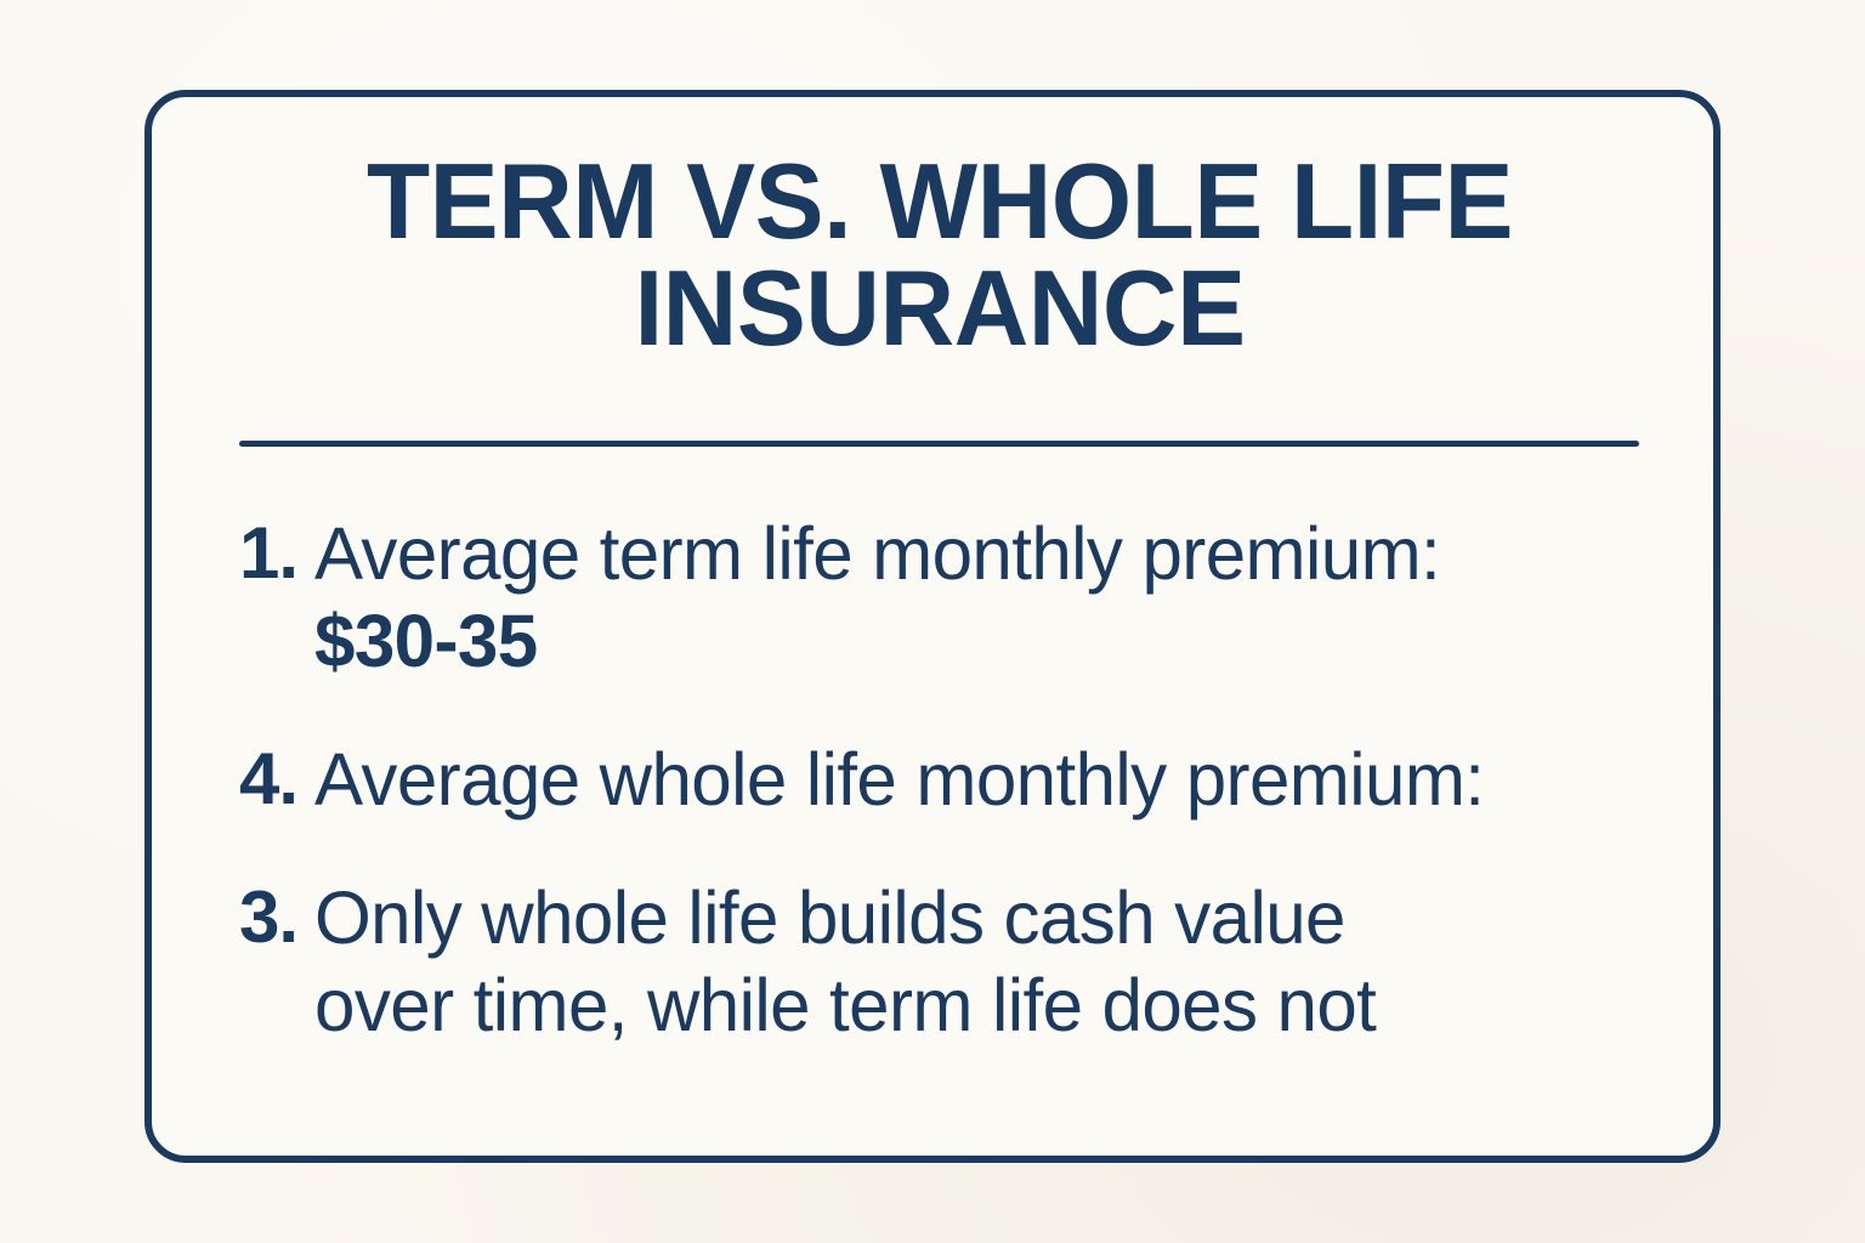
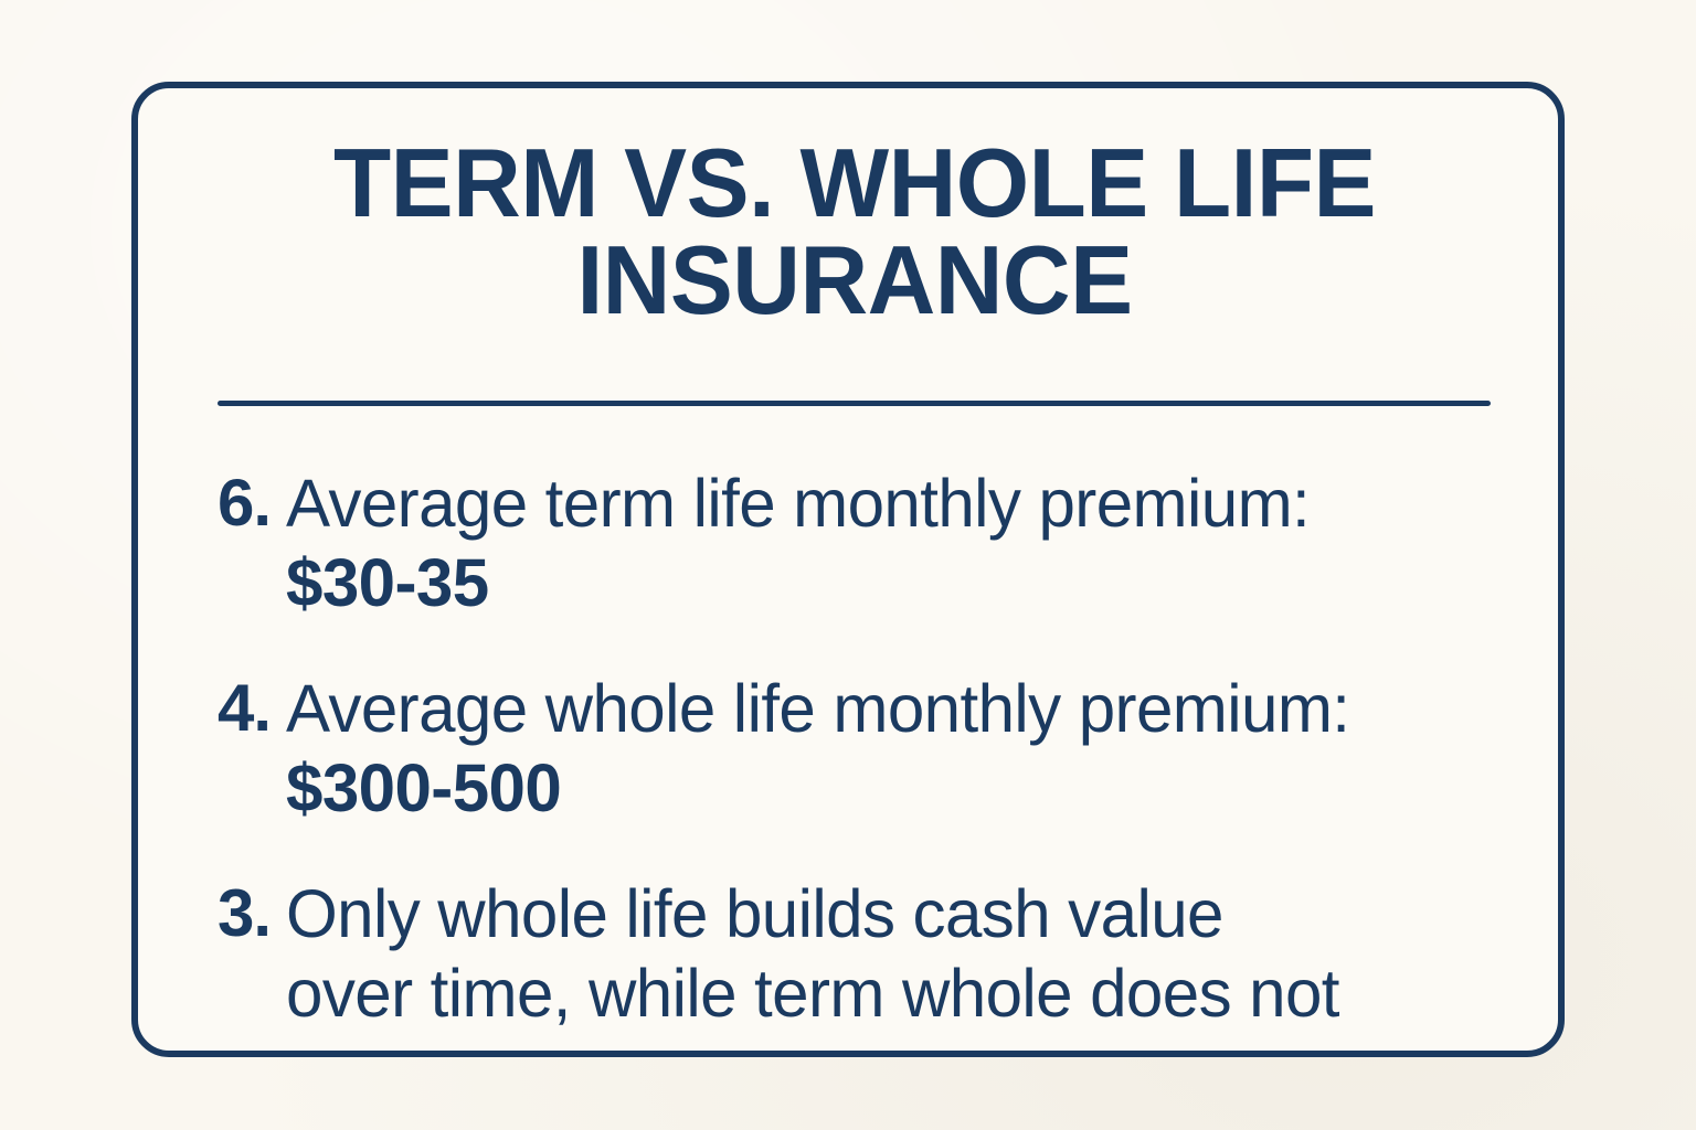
  TERM VS. WHOLE LIFE
  INSURANCE
- 1.
+ 6.
  Average term life monthly premium:
  $30-35
  4.
  Average whole life monthly premium:
+ $300-500
  3.
  Only whole life builds cash value
- over time, while term life does not
+ over time, while term whole does not
